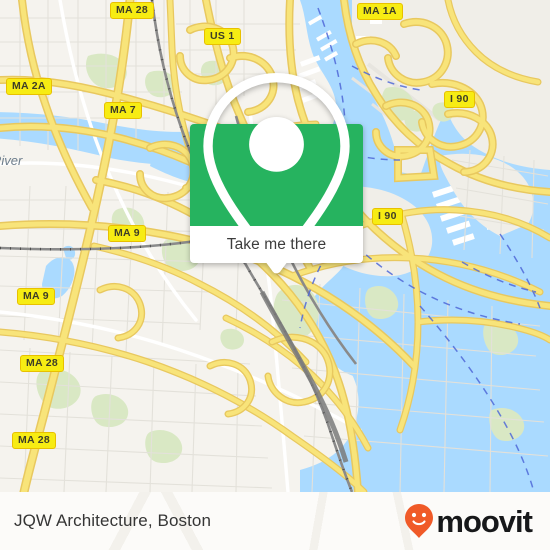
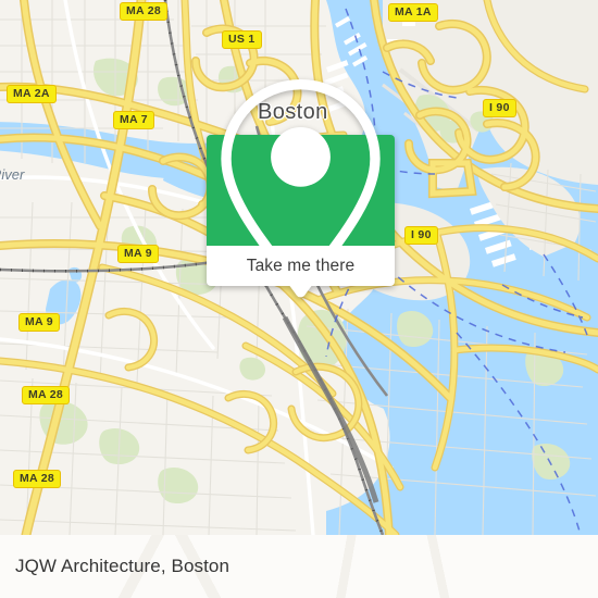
+ Boston
  iver
  MA 28
  US 1
  MA 1A
  MA 2A
  MA 7
  I 90
  MA 9
  I 90
  MA 9
  MA 28
  MA 28
  Take me there
  JQW Architecture, Boston
- moovit
